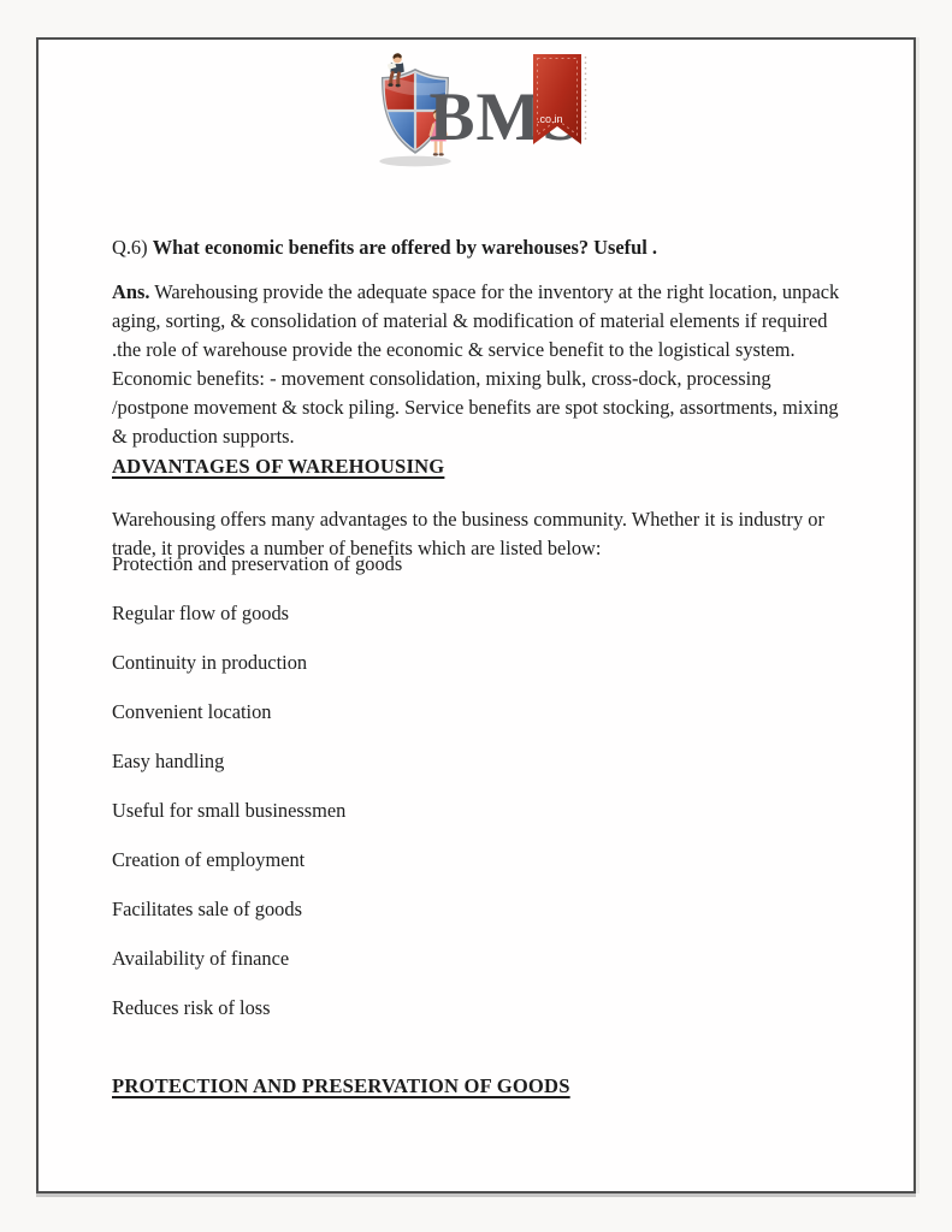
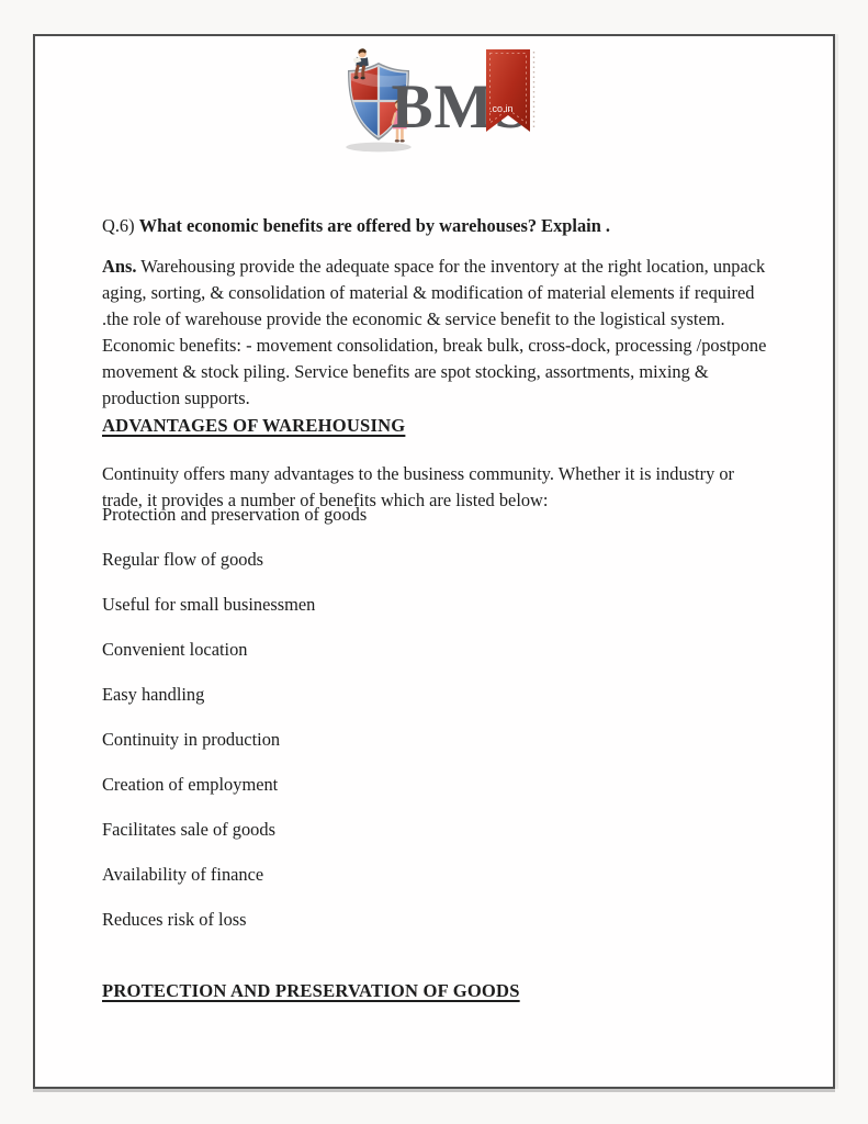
  .co.in
- Q.6) What economic benefits are offered by warehouses? Useful .
+ Q.6) What economic benefits are offered by warehouses? Explain .
- Ans. Warehousing provide the adequate space for the inventory at the right location, unpack aging, sorting, & consolidation of material & modification of material elements if required .the role of warehouse provide the economic & service benefit to the logistical system. Economic benefits: - movement consolidation, mixing bulk, cross-dock, processing /postpone movement & stock piling. Service benefits are spot stocking, assortments, mixing & production supports.
+ Ans. Warehousing provide the adequate space for the inventory at the right location, unpack aging, sorting, & consolidation of material & modification of material elements if required .the role of warehouse provide the economic & service benefit to the logistical system. Economic benefits: - movement consolidation, break bulk, cross-dock, processing /postpone movement & stock piling. Service benefits are spot stocking, assortments, mixing & production supports.
  ADVANTAGES OF WAREHOUSING
- Warehousing offers many advantages to the business community. Whether it is industry or trade, it provides a number of benefits which are listed below:
+ Continuity offers many advantages to the business community. Whether it is industry or trade, it provides a number of benefits which are listed below:
  Protection and preservation of goods
  Regular flow of goods
- Continuity in production
+ Useful for small businessmen
  Convenient location
  Easy handling
- Useful for small businessmen
+ Continuity in production
  Creation of employment
  Facilitates sale of goods
  Availability of finance
  Reduces risk of loss
  PROTECTION AND PRESERVATION OF GOODS
